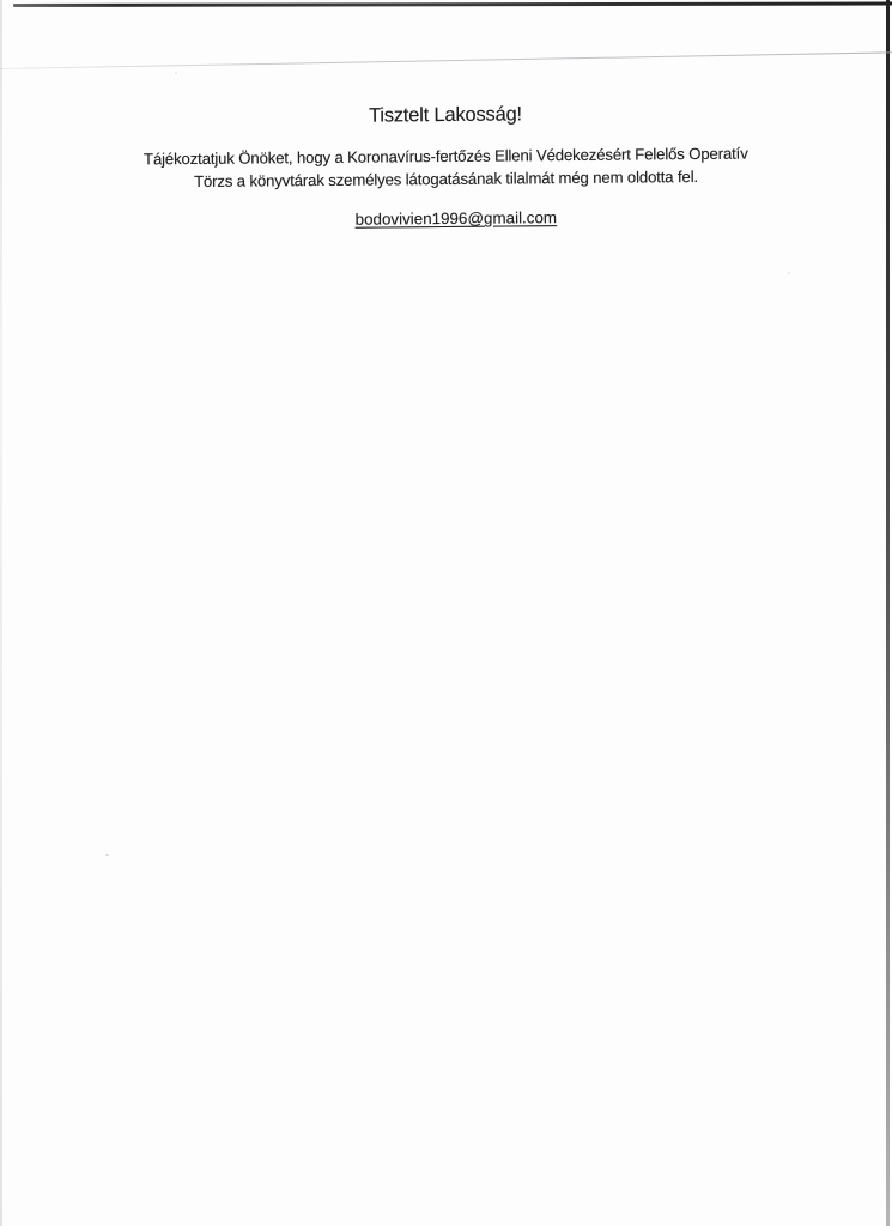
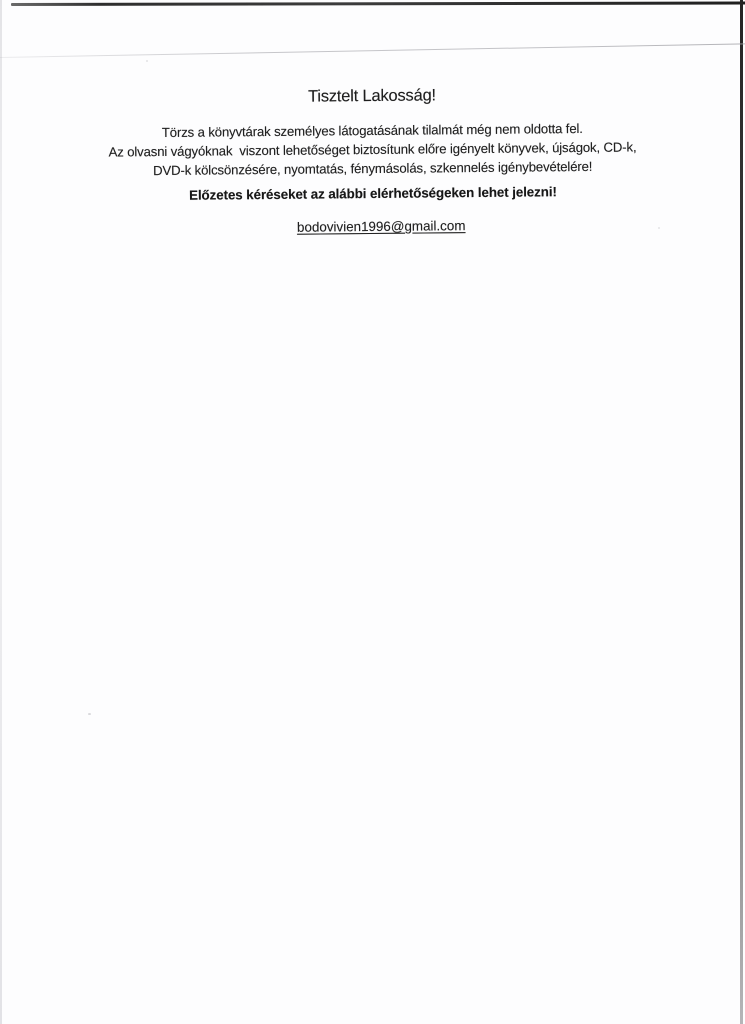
  Tisztelt Lakosság!
- Tájékoztatjuk Önöket, hogy a Koronavírus-fertőzés Elleni Védekezésért Felelős Operatív
  Törzs a könyvtárak személyes látogatásának tilalmát még nem oldotta fel.
+ Az olvasni vágyóknak viszont lehetőséget biztosítunk előre igényelt könyvek, újságok, CD-k,
+ DVD-k kölcsönzésére, nyomtatás, fénymásolás, szkennelés igénybevételére!
+ Előzetes kéréseket az alábbi elérhetőségeken lehet jelezni!
  bodovivien1996@gmail.com
